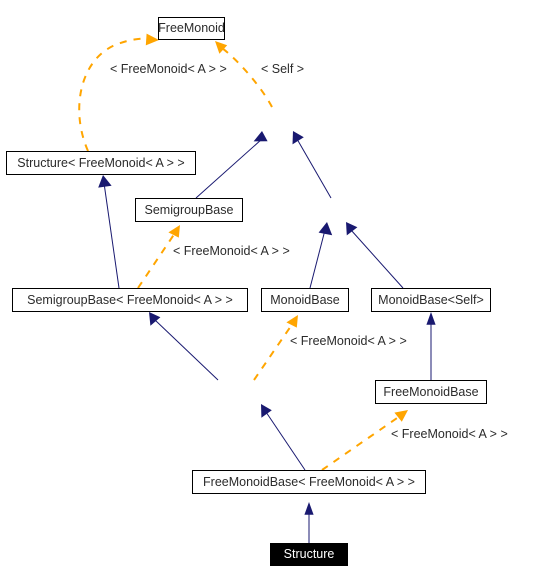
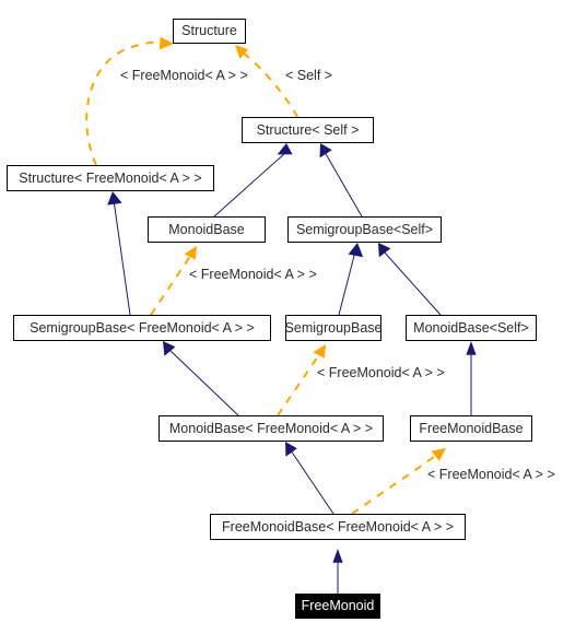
- FreeMonoid
+ Structure
+ Structure< Self >
  Structure< FreeMonoid< A > >
- SemigroupBase
+ MonoidBase
+ SemigroupBase<Self>
  SemigroupBase< FreeMonoid< A > >
- MonoidBase
+ SemigroupBase
  MonoidBase<Self>
+ MonoidBase< FreeMonoid< A > >
  FreeMonoidBase
  FreeMonoidBase< FreeMonoid< A > >
- Structure
+ FreeMonoid
  < FreeMonoid< A > >
  < Self >
  < FreeMonoid< A > >
  < FreeMonoid< A > >
  < FreeMonoid< A > >
